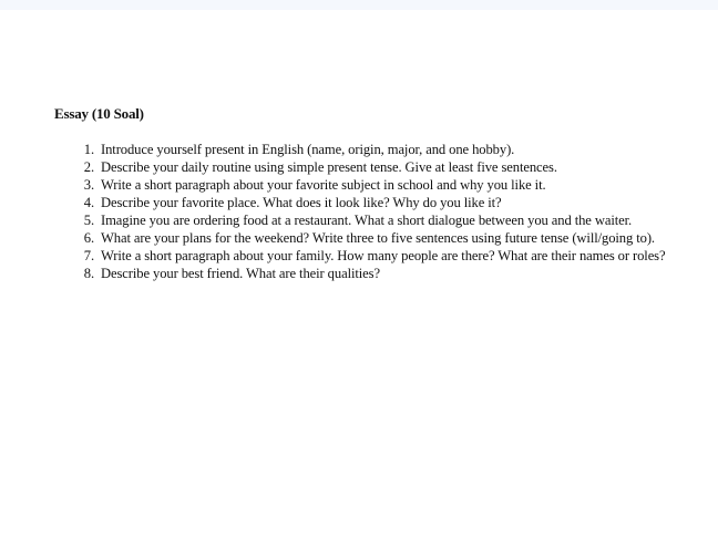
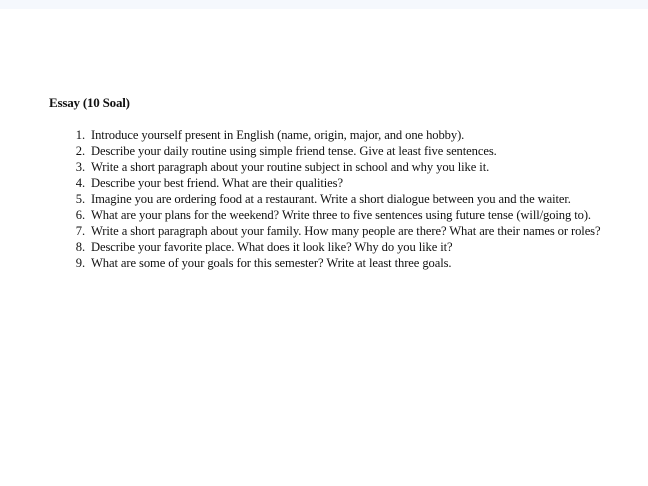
  Essay (10 Soal)
  1.
  Introduce yourself present in English (name, origin, major, and one hobby).
  2.
- Describe your daily routine using simple present tense. Give at least five sentences.
+ Describe your daily routine using simple friend tense. Give at least five sentences.
  3.
- Write a short paragraph about your favorite subject in school and why you like it.
+ Write a short paragraph about your routine subject in school and why you like it.
  4.
- Describe your favorite place. What does it look like? Why do you like it?
+ Describe your best friend. What are their qualities?
  5.
- Imagine you are ordering food at a restaurant. What a short dialogue between you and the waiter.
+ Imagine you are ordering food at a restaurant. Write a short dialogue between you and the waiter.
  6.
  What are your plans for the weekend? Write three to five sentences using future tense (will/going to).
  7.
  Write a short paragraph about your family. How many people are there? What are their names or roles?
  8.
- Describe your best friend. What are their qualities?
+ Describe your favorite place. What does it look like? Why do you like it?
+ 9.
+ What are some of your goals for this semester? Write at least three goals.
